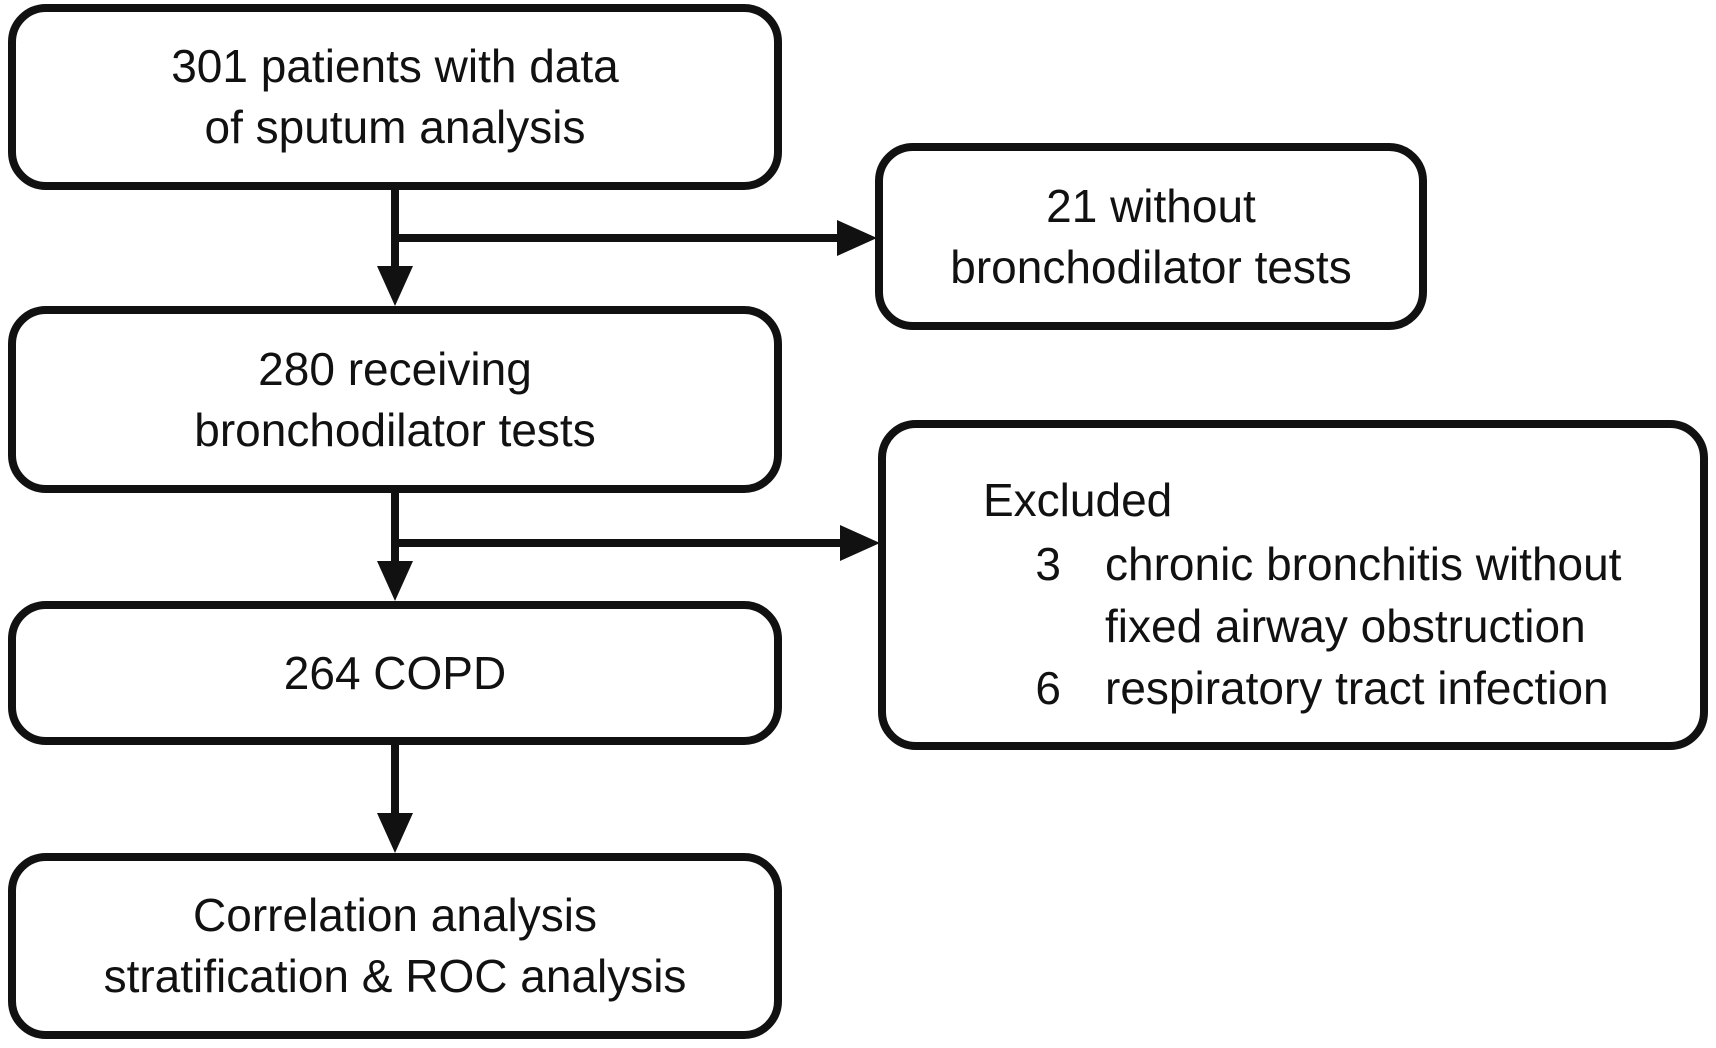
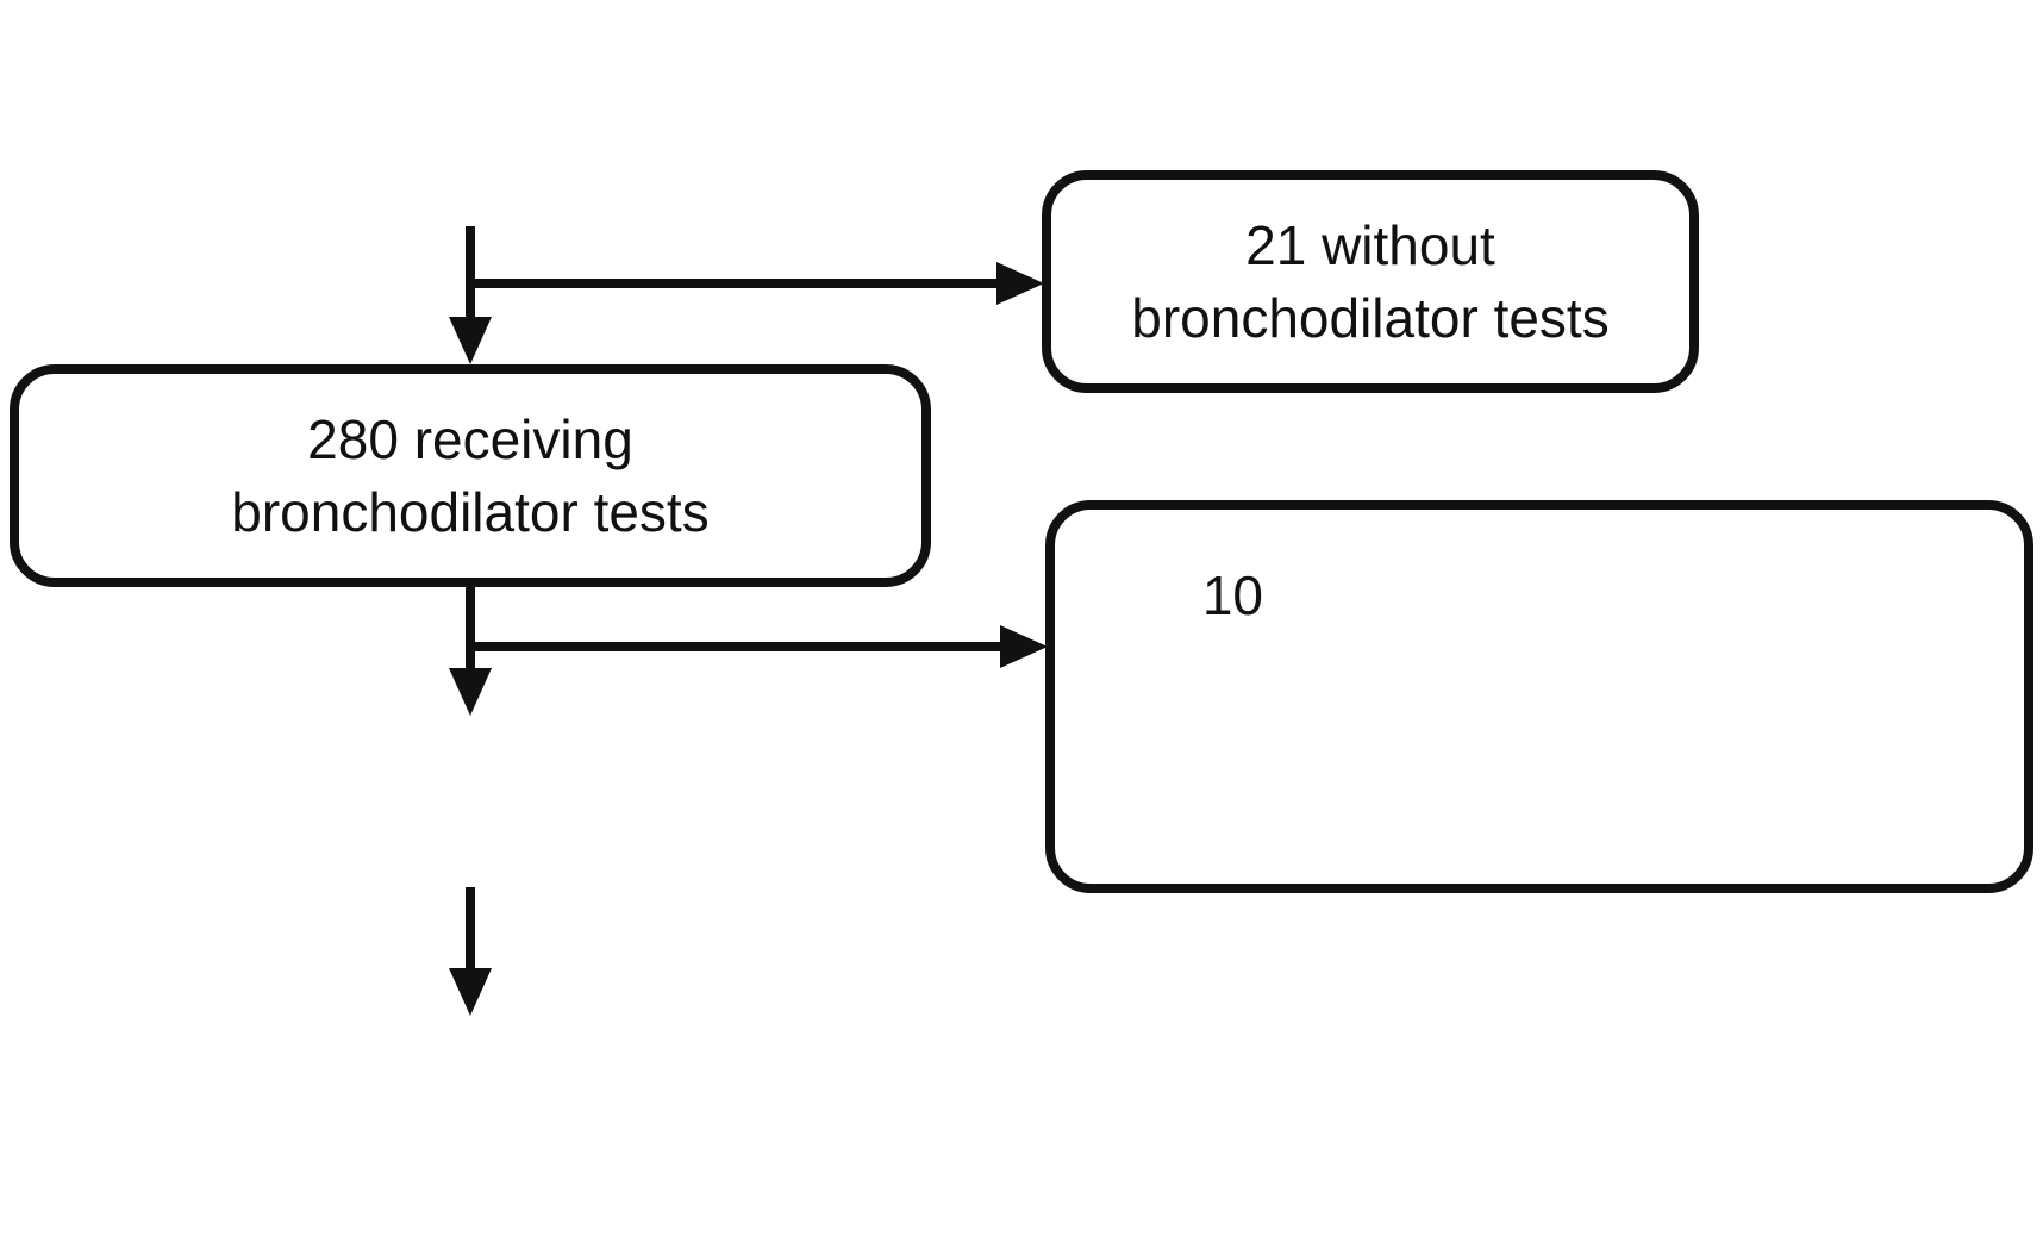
- 301 patients with data
- of sputum analysis
  21 without
  bronchodilator tests
  280 receiving
  bronchodilator tests
- Excluded
- 3
+ 10
- chronic bronchitis without
- fixed airway obstruction
- 6
- respiratory tract infection
- 264 COPD
- Correlation analysis
- stratification & ROC analysis
